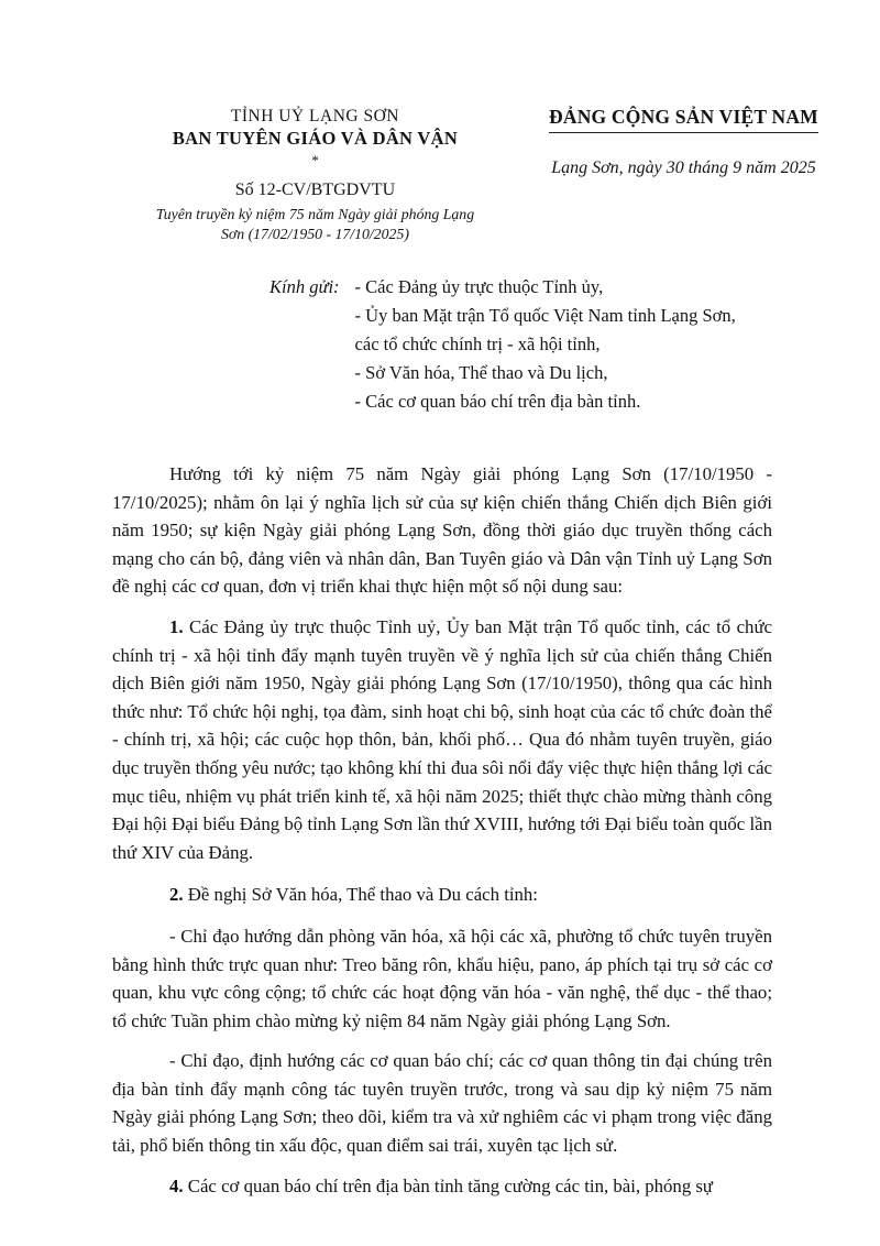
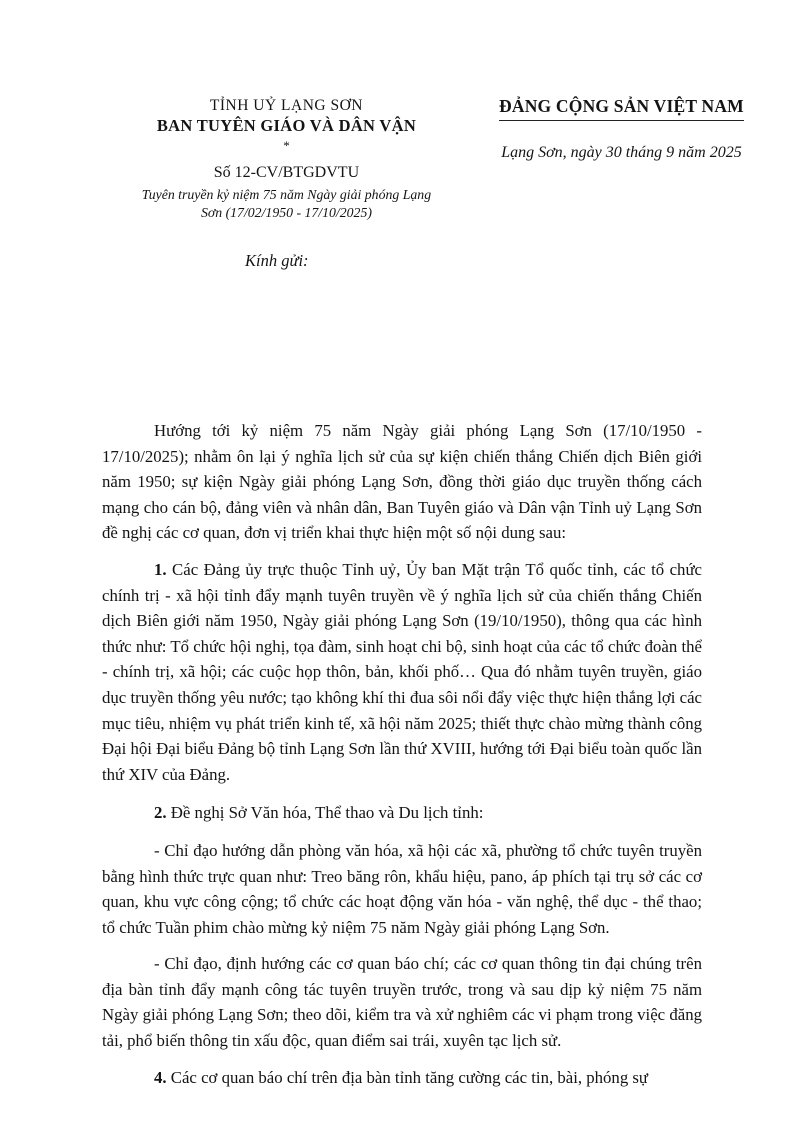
  TỈNH UỶ LẠNG SƠN
  BAN TUYÊN GIÁO VÀ DÂN VẬN
  *
  Số 12-CV/BTGDVTU
  Tuyên truyền kỷ niệm 75 năm Ngày giải phóng Lạng Sơn (17/02/1950 - 17/10/2025)
  ĐẢNG CỘNG SẢN VIỆT NAM
  Lạng Sơn, ngày 30 tháng 9 năm 2025
  Kính gửi:
- - Các Đảng ủy trực thuộc Tỉnh ủy,
- - Ủy ban Mặt trận Tổ quốc Việt Nam tỉnh Lạng Sơn,
- các tổ chức chính trị - xã hội tỉnh,
- - Sở Văn hóa, Thể thao và Du lịch,
- - Các cơ quan báo chí trên địa bàn tỉnh.
  Hướng tới kỷ niệm 75 năm Ngày giải phóng Lạng Sơn (17/10/1950 - 17/10/2025); nhằm ôn lại ý nghĩa lịch sử của sự kiện chiến thắng Chiến dịch Biên giới năm 1950; sự kiện Ngày giải phóng Lạng Sơn, đồng thời giáo dục truyền thống cách mạng cho cán bộ, đảng viên và nhân dân, Ban Tuyên giáo và Dân vận Tỉnh uỷ Lạng Sơn đề nghị các cơ quan, đơn vị triển khai thực hiện một số nội dung sau:
- 1. Các Đảng ủy trực thuộc Tỉnh uỷ, Ủy ban Mặt trận Tổ quốc tỉnh, các tổ chức chính trị - xã hội tỉnh đẩy mạnh tuyên truyền về ý nghĩa lịch sử của chiến thắng Chiến dịch Biên giới năm 1950, Ngày giải phóng Lạng Sơn (17/10/1950), thông qua các hình thức như: Tổ chức hội nghị, tọa đàm, sinh hoạt chi bộ, sinh hoạt của các tổ chức đoàn thể - chính trị, xã hội; các cuộc họp thôn, bản, khối phố… Qua đó nhằm tuyên truyền, giáo dục truyền thống yêu nước; tạo không khí thi đua sôi nổi đẩy việc thực hiện thắng lợi các mục tiêu, nhiệm vụ phát triển kinh tế, xã hội năm 2025; thiết thực chào mừng thành công Đại hội Đại biểu Đảng bộ tỉnh Lạng Sơn lần thứ XVIII, hướng tới Đại biểu toàn quốc lần thứ XIV của Đảng.
+ 1. Các Đảng ủy trực thuộc Tỉnh uỷ, Ủy ban Mặt trận Tổ quốc tỉnh, các tổ chức chính trị - xã hội tỉnh đẩy mạnh tuyên truyền về ý nghĩa lịch sử của chiến thắng Chiến dịch Biên giới năm 1950, Ngày giải phóng Lạng Sơn (19/10/1950), thông qua các hình thức như: Tổ chức hội nghị, tọa đàm, sinh hoạt chi bộ, sinh hoạt của các tổ chức đoàn thể - chính trị, xã hội; các cuộc họp thôn, bản, khối phố… Qua đó nhằm tuyên truyền, giáo dục truyền thống yêu nước; tạo không khí thi đua sôi nổi đẩy việc thực hiện thắng lợi các mục tiêu, nhiệm vụ phát triển kinh tế, xã hội năm 2025; thiết thực chào mừng thành công Đại hội Đại biểu Đảng bộ tỉnh Lạng Sơn lần thứ XVIII, hướng tới Đại biểu toàn quốc lần thứ XIV của Đảng.
- 2. Đề nghị Sở Văn hóa, Thể thao và Du cách tỉnh:
+ 2. Đề nghị Sở Văn hóa, Thể thao và Du lịch tỉnh:
- - Chỉ đạo hướng dẫn phòng văn hóa, xã hội các xã, phường tổ chức tuyên truyền bằng hình thức trực quan như: Treo băng rôn, khẩu hiệu, pano, áp phích tại trụ sở các cơ quan, khu vực công cộng; tổ chức các hoạt động văn hóa - văn nghệ, thể dục - thể thao; tổ chức Tuần phim chào mừng kỷ niệm 84 năm Ngày giải phóng Lạng Sơn.
+ - Chỉ đạo hướng dẫn phòng văn hóa, xã hội các xã, phường tổ chức tuyên truyền bằng hình thức trực quan như: Treo băng rôn, khẩu hiệu, pano, áp phích tại trụ sở các cơ quan, khu vực công cộng; tổ chức các hoạt động văn hóa - văn nghệ, thể dục - thể thao; tổ chức Tuần phim chào mừng kỷ niệm 75 năm Ngày giải phóng Lạng Sơn.
  - Chỉ đạo, định hướng các cơ quan báo chí; các cơ quan thông tin đại chúng trên địa bàn tỉnh đẩy mạnh công tác tuyên truyền trước, trong và sau dịp kỷ niệm 75 năm Ngày giải phóng Lạng Sơn; theo dõi, kiểm tra và xử nghiêm các vi phạm trong việc đăng tải, phổ biến thông tin xấu độc, quan điểm sai trái, xuyên tạc lịch sử.
  4. Các cơ quan báo chí trên địa bàn tỉnh tăng cường các tin, bài, phóng sự
